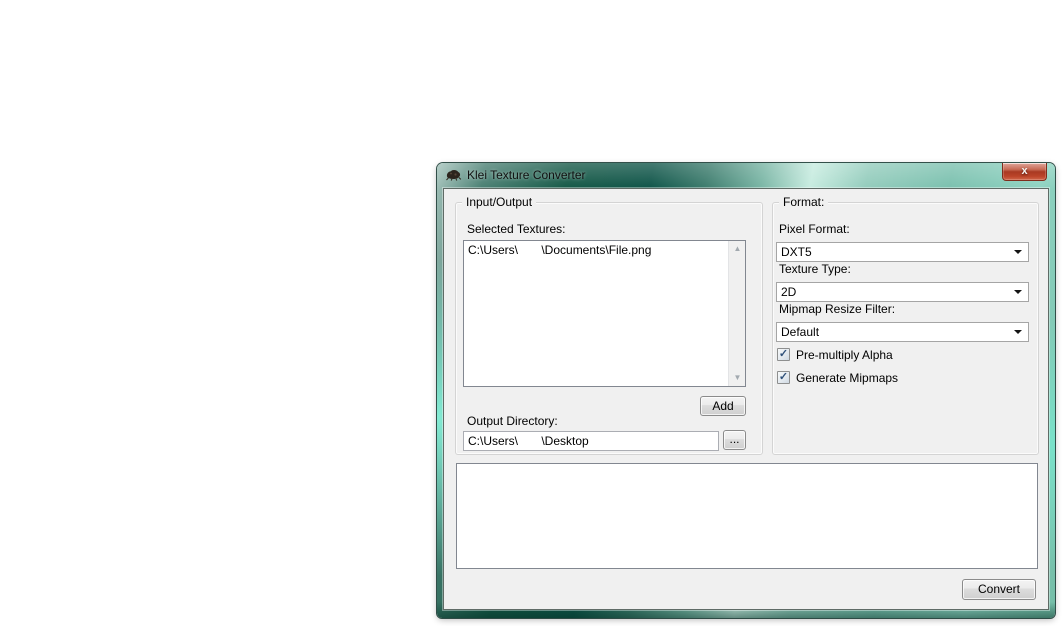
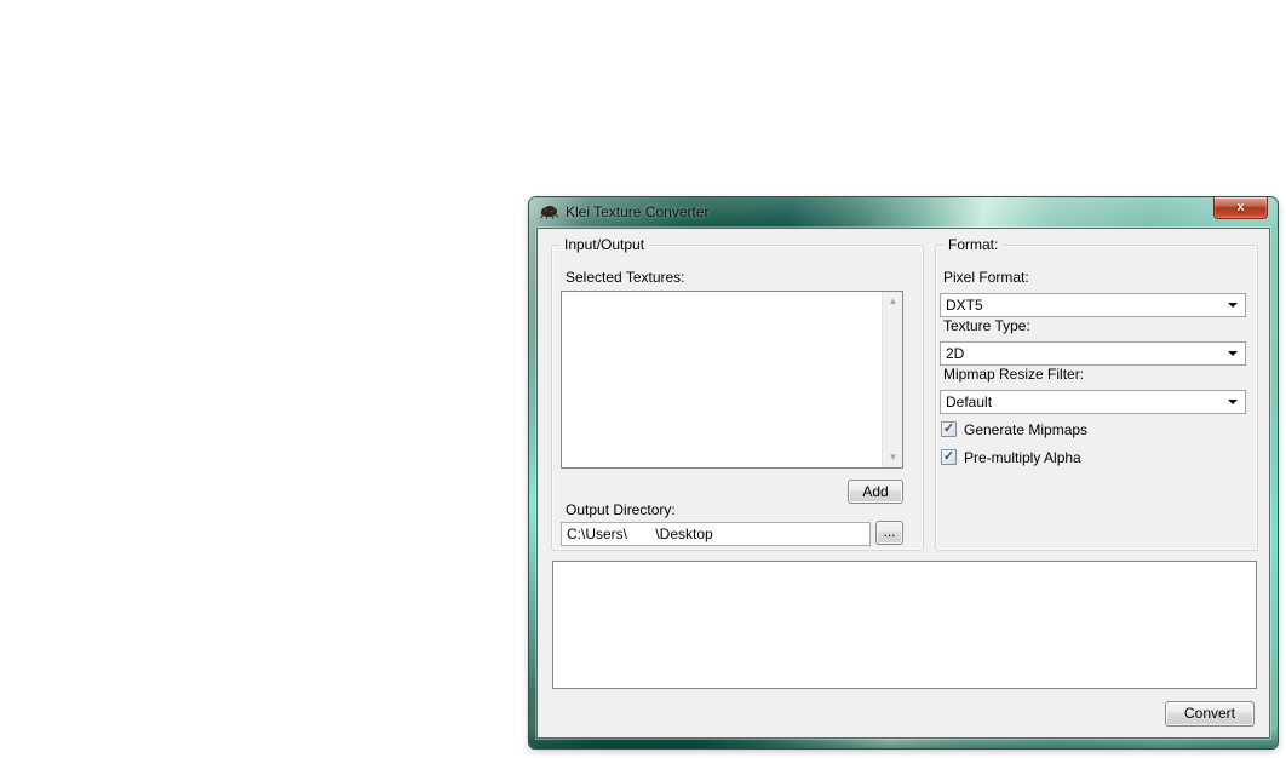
  Klei Texture Converter
  x
  Input/Output
  Selected Textures:
- C:\Users\ \Documents\File.png
  ▲
  ▼
  Add
  Output Directory:
  C:\Users\ \Desktop
  ...
  Format:
  Pixel Format:
  DXT5
  Texture Type:
  2D
  Mipmap Resize Filter:
  Default
  ✓
- Pre-multiply Alpha
+ Generate Mipmaps
  ✓
- Generate Mipmaps
+ Pre-multiply Alpha
  Convert
